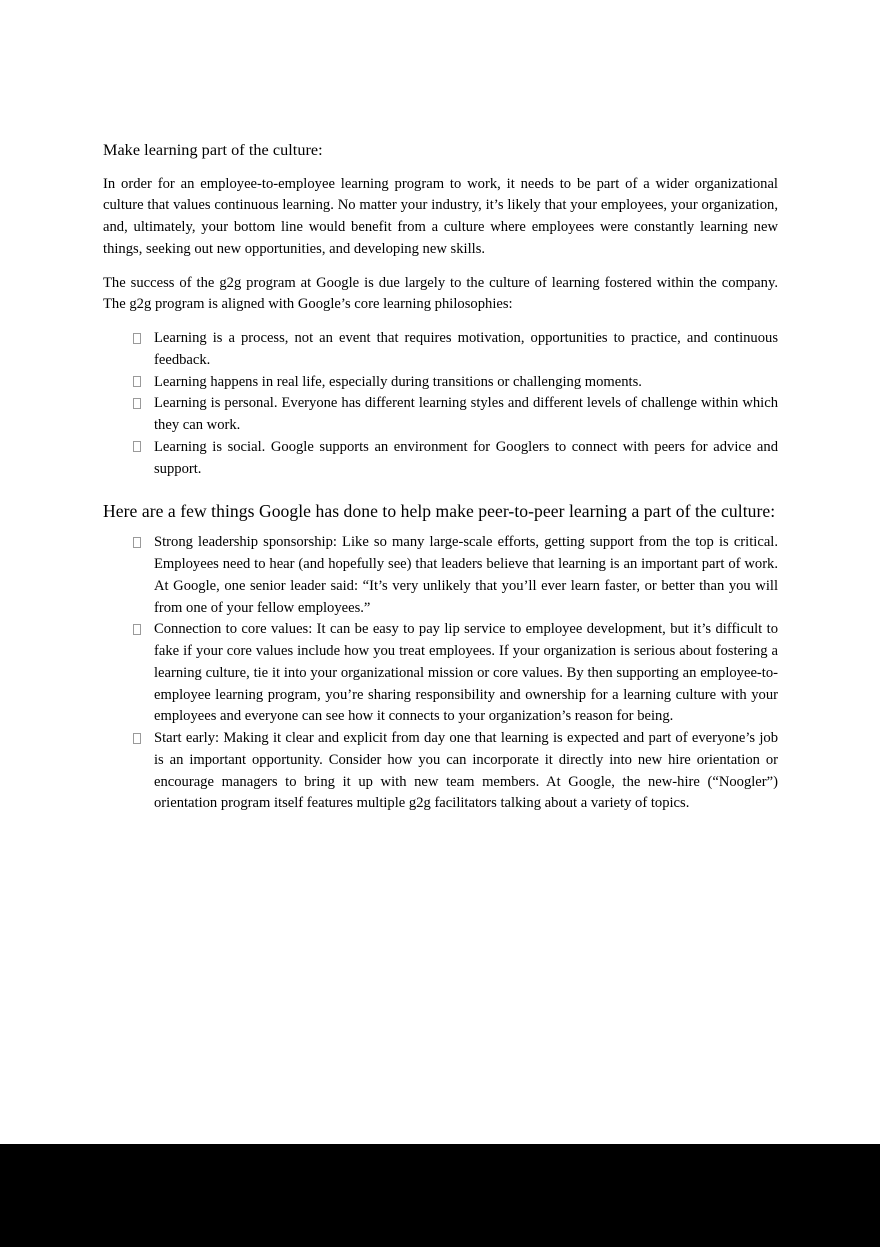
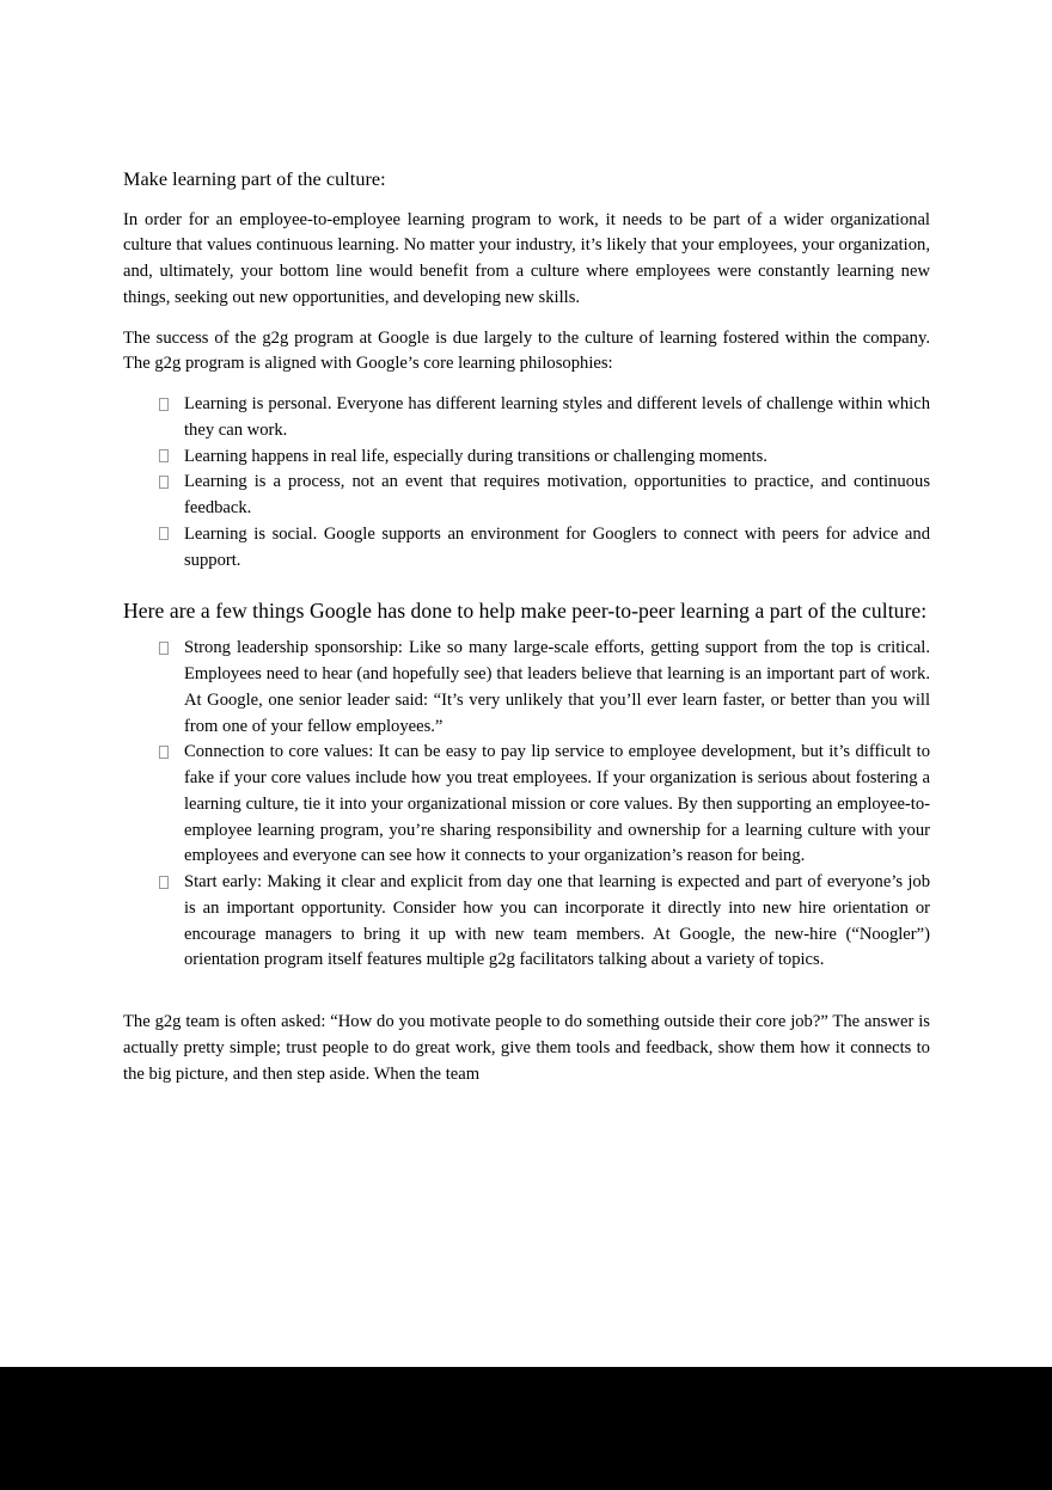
  Make learning part of the culture:
  In order for an employee-to-employee learning program to work, it needs to be part of a wider organizational culture that values continuous learning. No matter your industry, it’s likely that your employees, your organization, and, ultimately, your bottom line would benefit from a culture where employees were constantly learning new things, seeking out new opportunities, and developing new skills.
  The success of the g2g program at Google is due largely to the culture of learning fostered within the company. The g2g program is aligned with Google’s core learning philosophies:
- Learning is a process, not an event that requires motivation, opportunities to practice, and continuous feedback.
+ Learning is personal. Everyone has different learning styles and different levels of challenge within which they can work.
  Learning happens in real life, especially during transitions or challenging moments.
- Learning is personal. Everyone has different learning styles and different levels of challenge within which they can work.
+ Learning is a process, not an event that requires motivation, opportunities to practice, and continuous feedback.
  Learning is social. Google supports an environment for Googlers to connect with peers for advice and support.
  Here are a few things Google has done to help make peer-to-peer learning a part of the culture:
  Strong leadership sponsorship: Like so many large-scale efforts, getting support from the top is critical. Employees need to hear (and hopefully see) that leaders believe that learning is an important part of work. At Google, one senior leader said: “It’s very unlikely that you’ll ever learn faster, or better than you will from one of your fellow employees.”
  Connection to core values: It can be easy to pay lip service to employee development, but it’s difficult to fake if your core values include how you treat employees. If your organization is serious about fostering a learning culture, tie it into your organizational mission or core values. By then supporting an employee-to-employee learning program, you’re sharing responsibility and ownership for a learning culture with your employees and everyone can see how it connects to your organization’s reason for being.
  Start early: Making it clear and explicit from day one that learning is expected and part of everyone’s job is an important opportunity. Consider how you can incorporate it directly into new hire orientation or encourage managers to bring it up with new team members. At Google, the new-hire (“Noogler”) orientation program itself features multiple g2g facilitators talking about a variety of topics.
+ The g2g team is often asked: “How do you motivate people to do something outside their core job?” The answer is actually pretty simple; trust people to do great work, give them tools and feedback, show them how it connects to the big picture, and then step aside. When the team
